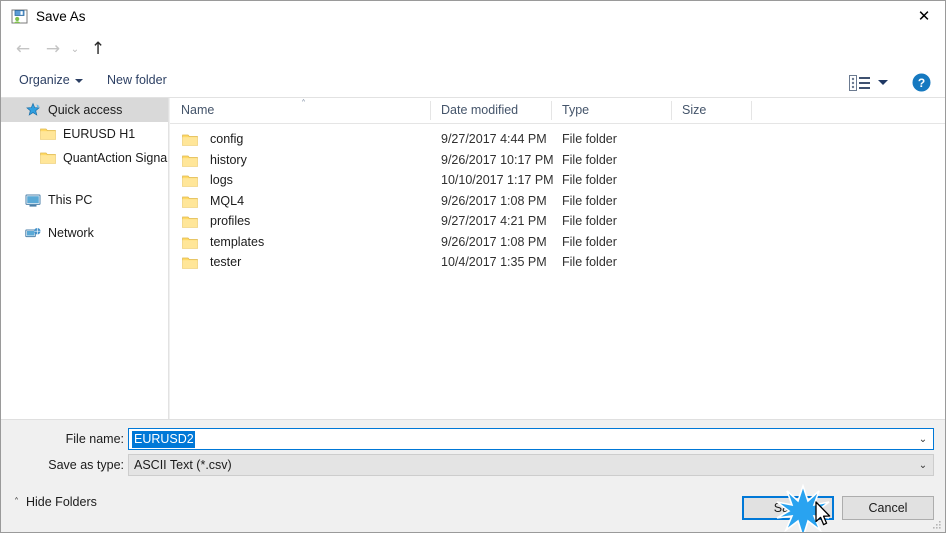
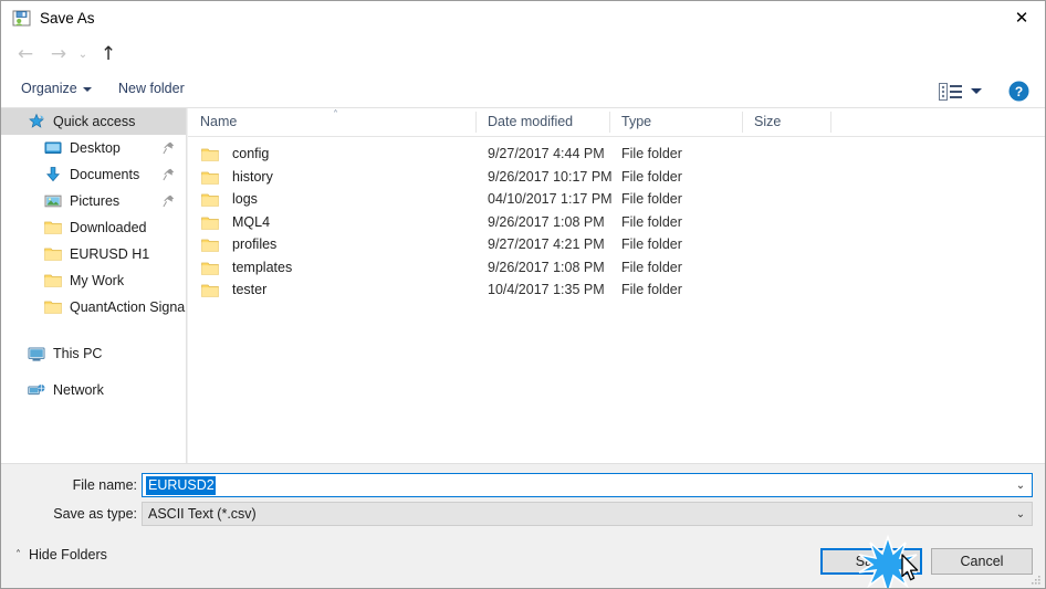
  Save As
  ✕
  ←
  →
  ⌄
  ↑
  Organize
  New folder
  ?
  Quick access
+ Desktop
+ Documents
+ Pictures
+ Downloaded
  EURUSD H1
+ My Work
  QuantAction Signa
  This PC
  Network
  Name
  ˄
  Date modified
  Type
  Size
  config
  9/27/2017 4:44 PM
  File folder
  history
  9/26/2017 10:17 PM
  File folder
  logs
- 10/10/2017 1:17 PM
+ 04/10/2017 1:17 PM
  File folder
  MQL4
  9/26/2017 1:08 PM
  File folder
  profiles
  9/27/2017 4:21 PM
  File folder
  templates
  9/26/2017 1:08 PM
  File folder
  tester
  10/4/2017 1:35 PM
  File folder
  File name:
  EURUSD2
  ⌄
  Save as type:
  ASCII Text (*.csv)
  ⌄
  ˄
  Hide Folders
  Cancel
